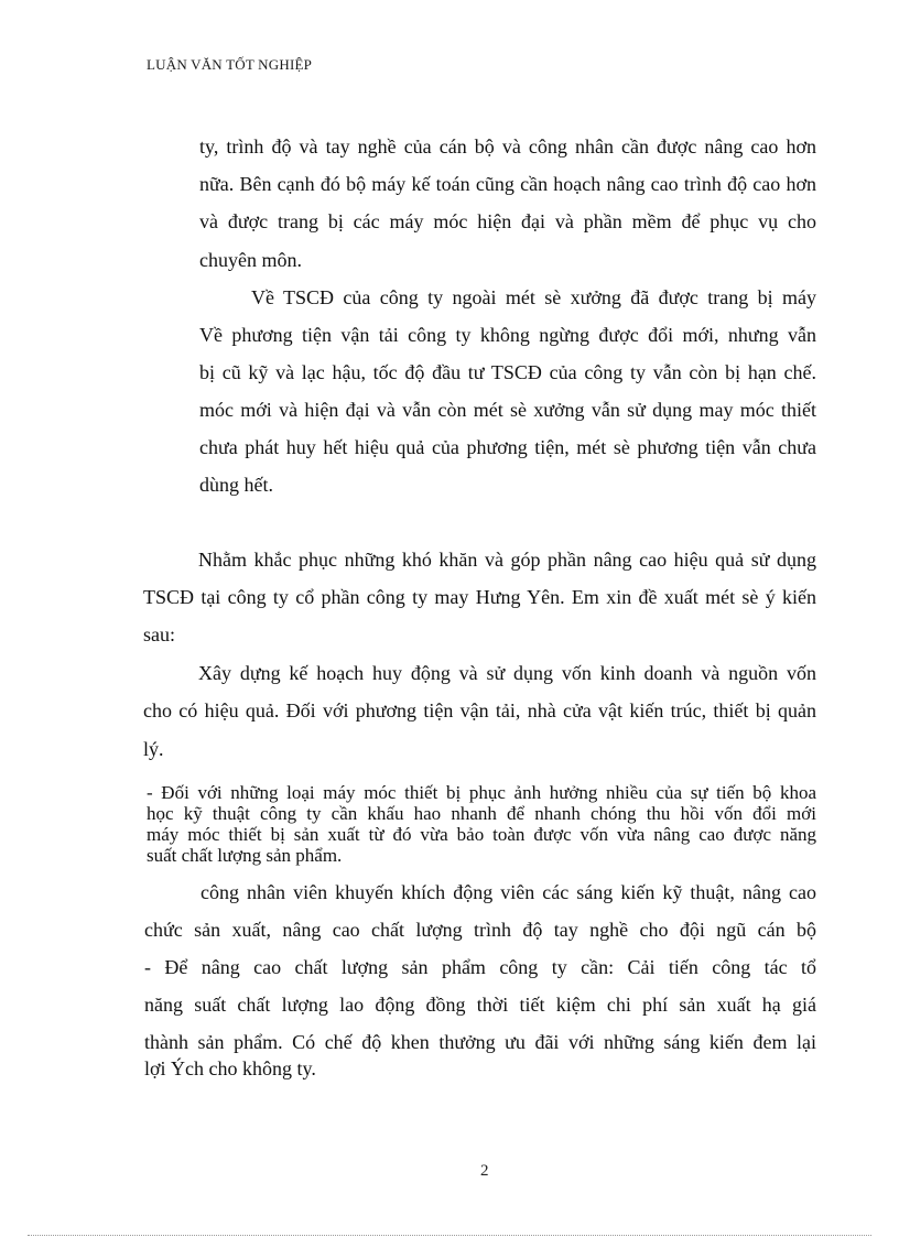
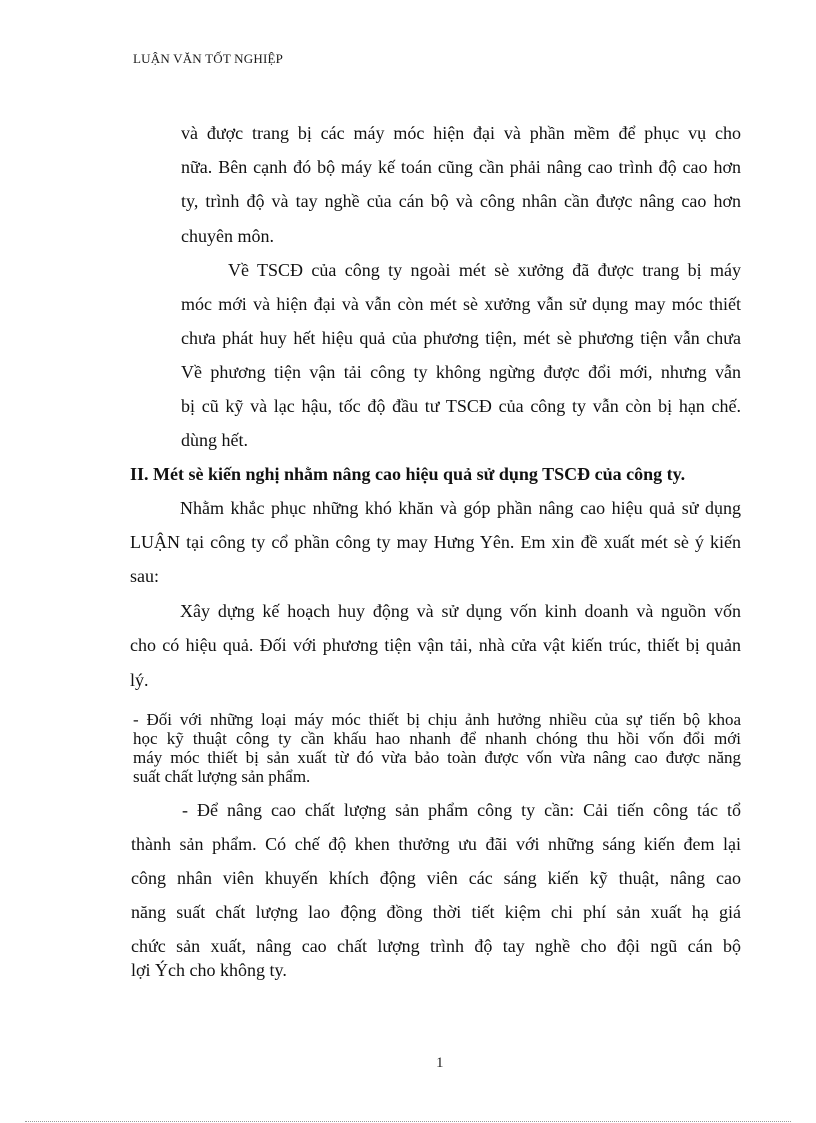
  LUẬN VĂN TỐT NGHIỆP
- ty, trình độ và tay nghề của cán bộ và công nhân cần được nâng cao hơn
+ và được trang bị các máy móc hiện đại và phần mềm để phục vụ cho
- nữa. Bên cạnh đó bộ máy kế toán cũng cần hoạch nâng cao trình độ cao hơn
+ nữa. Bên cạnh đó bộ máy kế toán cũng cần phải nâng cao trình độ cao hơn
- và được trang bị các máy móc hiện đại và phần mềm để phục vụ cho
+ ty, trình độ và tay nghề của cán bộ và công nhân cần được nâng cao hơn
  chuyên môn.
  Về TSCĐ của công ty ngoài mét sè xưởng đã được trang bị máy
- Về phương tiện vận tải công ty không ngừng được đổi mới, nhưng vẫn
+ móc mới và hiện đại và vẫn còn mét sè xưởng vẫn sử dụng may móc thiết
- bị cũ kỹ và lạc hậu, tốc độ đầu tư TSCĐ của công ty vẫn còn bị hạn chế.
+ chưa phát huy hết hiệu quả của phương tiện, mét sè phương tiện vẫn chưa
- móc mới và hiện đại và vẫn còn mét sè xưởng vẫn sử dụng may móc thiết
+ Về phương tiện vận tải công ty không ngừng được đổi mới, nhưng vẫn
- chưa phát huy hết hiệu quả của phương tiện, mét sè phương tiện vẫn chưa
+ bị cũ kỹ và lạc hậu, tốc độ đầu tư TSCĐ của công ty vẫn còn bị hạn chế.
  dùng hết.
+ II. Mét sè kiến nghị nhằm nâng cao hiệu quả sử dụng TSCĐ của công ty.
  Nhằm khắc phục những khó khăn và góp phần nâng cao hiệu quả sử dụng
- TSCĐ tại công ty cổ phần công ty may Hưng Yên. Em xin đề xuất mét sè ý kiến
+ LUẬN tại công ty cổ phần công ty may Hưng Yên. Em xin đề xuất mét sè ý kiến
  sau:
  Xây dựng kế hoạch huy động và sử dụng vốn kinh doanh và nguồn vốn
  cho có hiệu quả. Đối với phương tiện vận tải, nhà cửa vật kiến trúc, thiết bị quản
  lý.
- - Đối với những loại máy móc thiết bị phục ảnh hưởng nhiều của sự tiến bộ khoa
+ - Đối với những loại máy móc thiết bị chịu ảnh hưởng nhiều của sự tiến bộ khoa
  học kỹ thuật công ty cần khấu hao nhanh để nhanh chóng thu hồi vốn đổi mới
  máy móc thiết bị sản xuất từ đó vừa bảo toàn được vốn vừa nâng cao được năng
  suất chất lượng sản phẩm.
- công nhân viên khuyến khích động viên các sáng kiến kỹ thuật, nâng cao
+ - Để nâng cao chất lượng sản phẩm công ty cần: Cải tiến công tác tổ
- chức sản xuất, nâng cao chất lượng trình độ tay nghề cho đội ngũ cán bộ
+ thành sản phẩm. Có chế độ khen thưởng ưu đãi với những sáng kiến đem lại
- - Để nâng cao chất lượng sản phẩm công ty cần: Cải tiến công tác tổ
+ công nhân viên khuyến khích động viên các sáng kiến kỹ thuật, nâng cao
  năng suất chất lượng lao động đồng thời tiết kiệm chi phí sản xuất hạ giá
- thành sản phẩm. Có chế độ khen thưởng ưu đãi với những sáng kiến đem lại
+ chức sản xuất, nâng cao chất lượng trình độ tay nghề cho đội ngũ cán bộ
  lợi Ých cho không ty.
- 2
+ 1
